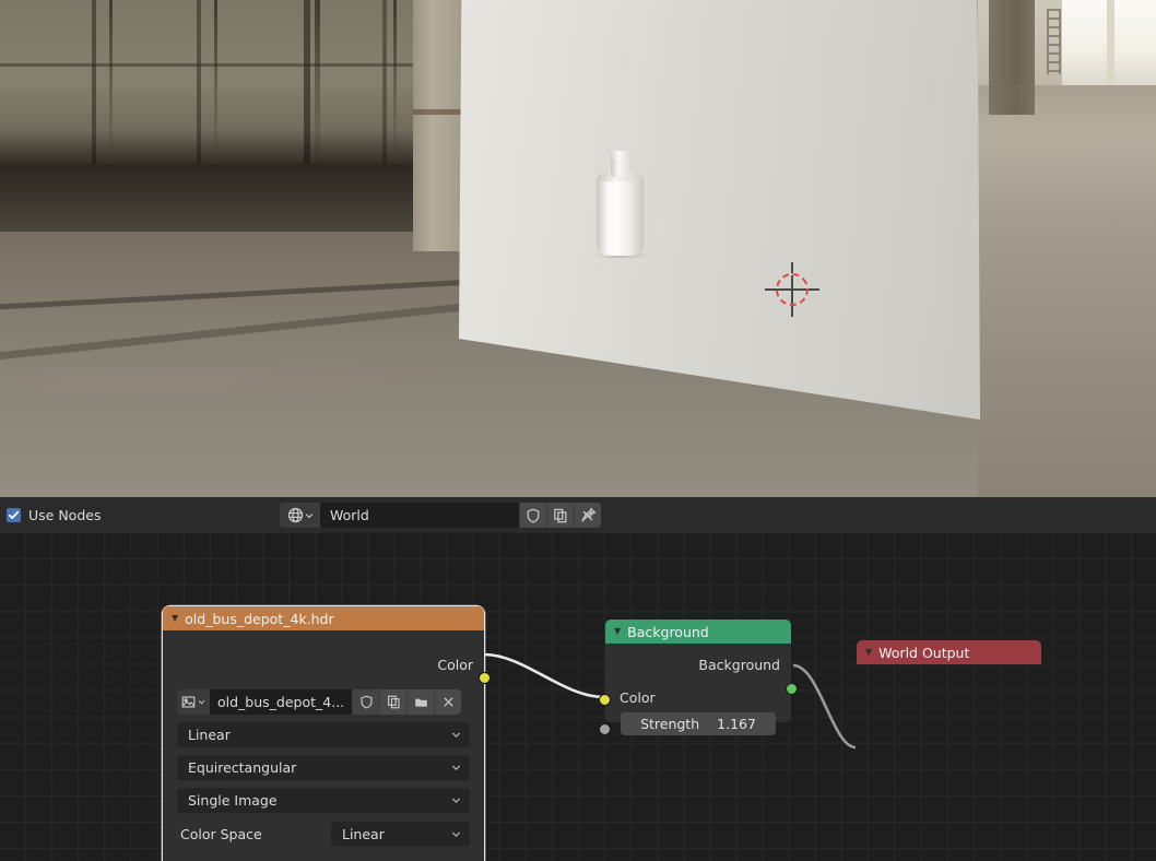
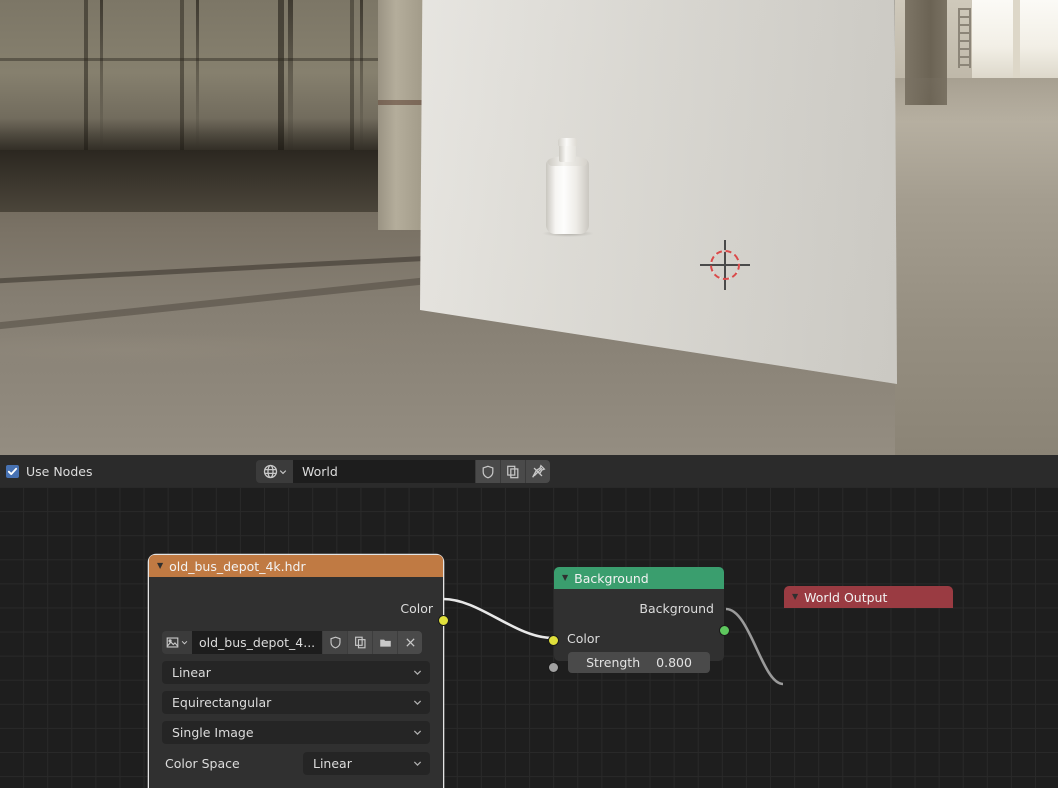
  Use Nodes
  World
  ▼
  old_bus_depot_4k.hdr
  Color
  old_bus_depot_4...
  Linear
  Equirectangular
  Single Image
  Color Space
  Linear
  ▼
  Background
  Background
  Color
  Strength
- 1.167
+ 0.800
  ▼
  World Output
